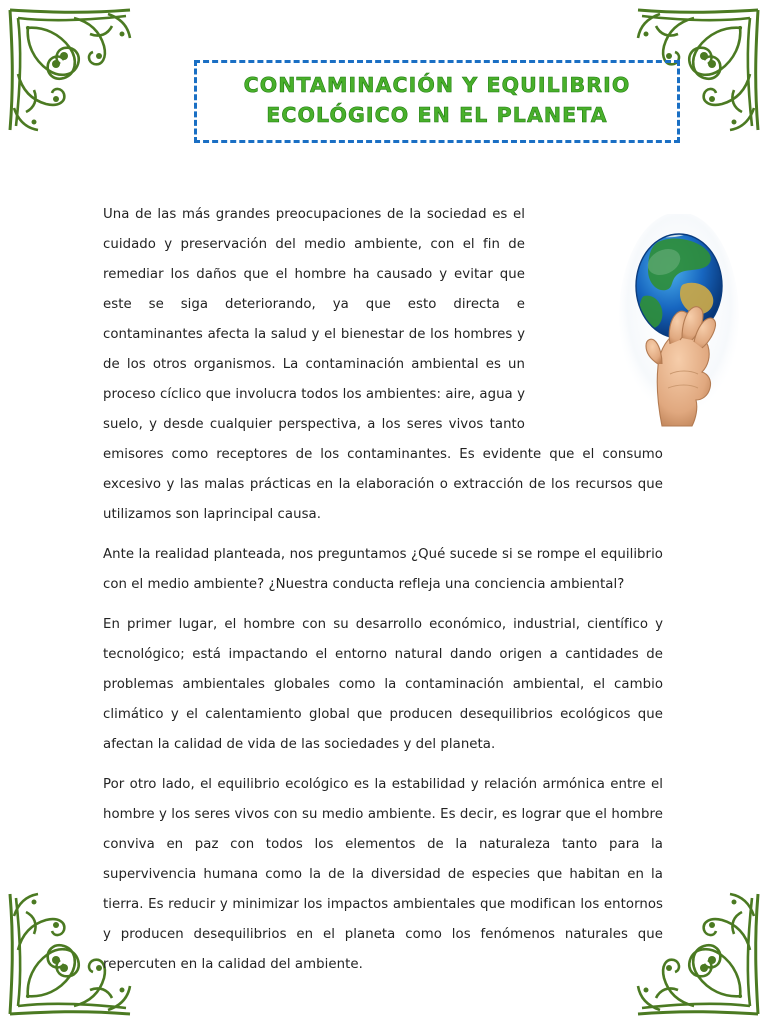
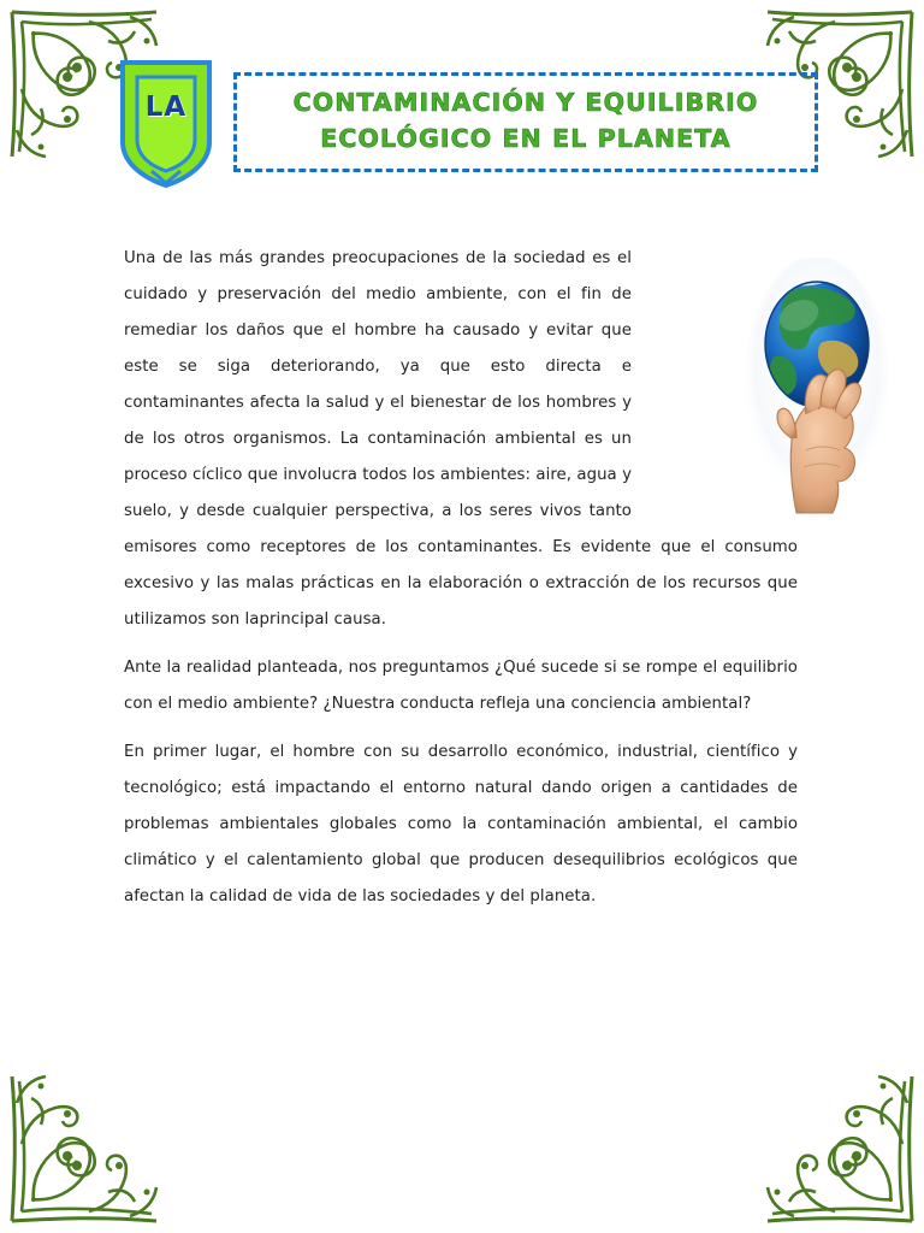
+ LA
  CONTAMINACIÓN Y EQUILIBRIO
  ECOLÓGICO EN EL PLANETA
  Una de las más grandes preocupaciones de la sociedad es el cuidado y preservación del medio ambiente, con el fin de remediar los daños que el hombre ha causado y evitar que este se siga deteriorando, ya que esto directa e contaminantes afecta la salud y el bienestar de los hombres y de los otros organismos. La contaminación ambiental es un proceso cíclico que involucra todos los ambientes: aire, agua y suelo, y desde cualquier perspectiva, a los seres vivos tanto emisores como receptores de los contaminantes. Es evidente que el consumo excesivo y las malas prácticas en la elaboración o extracción de los recursos que utilizamos son laprincipal causa.
  Ante la realidad planteada, nos preguntamos ¿Qué sucede si se rompe el equilibrio con el medio ambiente? ¿Nuestra conducta refleja una conciencia ambiental?
  En primer lugar, el hombre con su desarrollo económico, industrial, científico y tecnológico; está impactando el entorno natural dando origen a cantidades de problemas ambientales globales como la contaminación ambiental, el cambio climático y el calentamiento global que producen desequilibrios ecológicos que afectan la calidad de vida de las sociedades y del planeta.
- Por otro lado, el equilibrio ecológico es la estabilidad y relación armónica entre el hombre y los seres vivos con su medio ambiente. Es decir, es lograr que el hombre conviva en paz con todos los elementos de la naturaleza tanto para la supervivencia humana como la de la diversidad de especies que habitan en la tierra. Es reducir y minimizar los impactos ambientales que modifican los entornos y producen desequilibrios en el planeta como los fenómenos naturales que repercuten en la calidad del ambiente.
